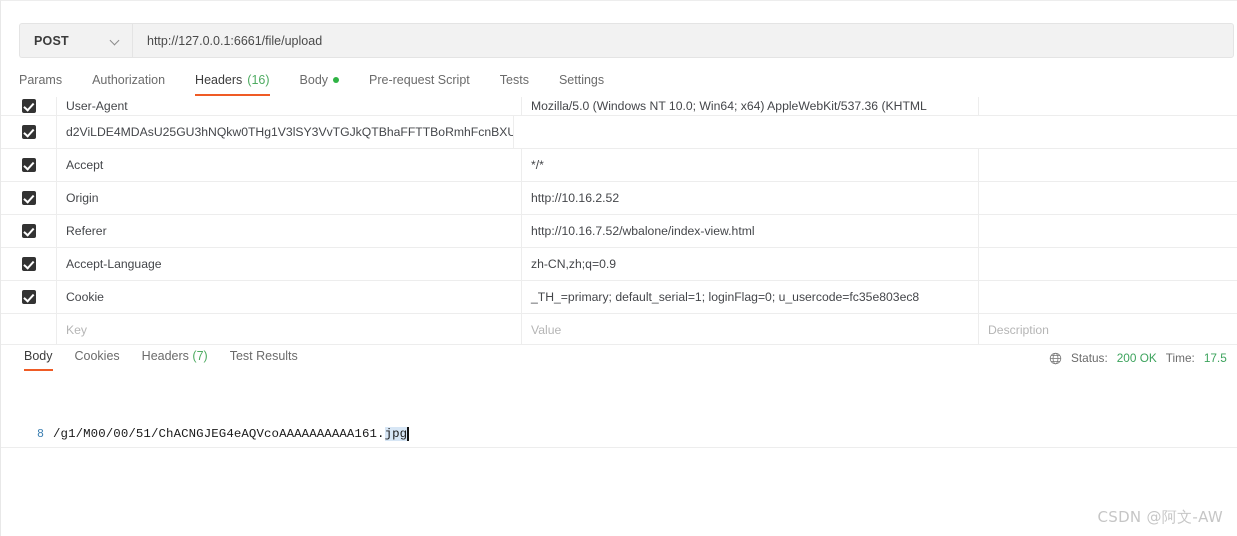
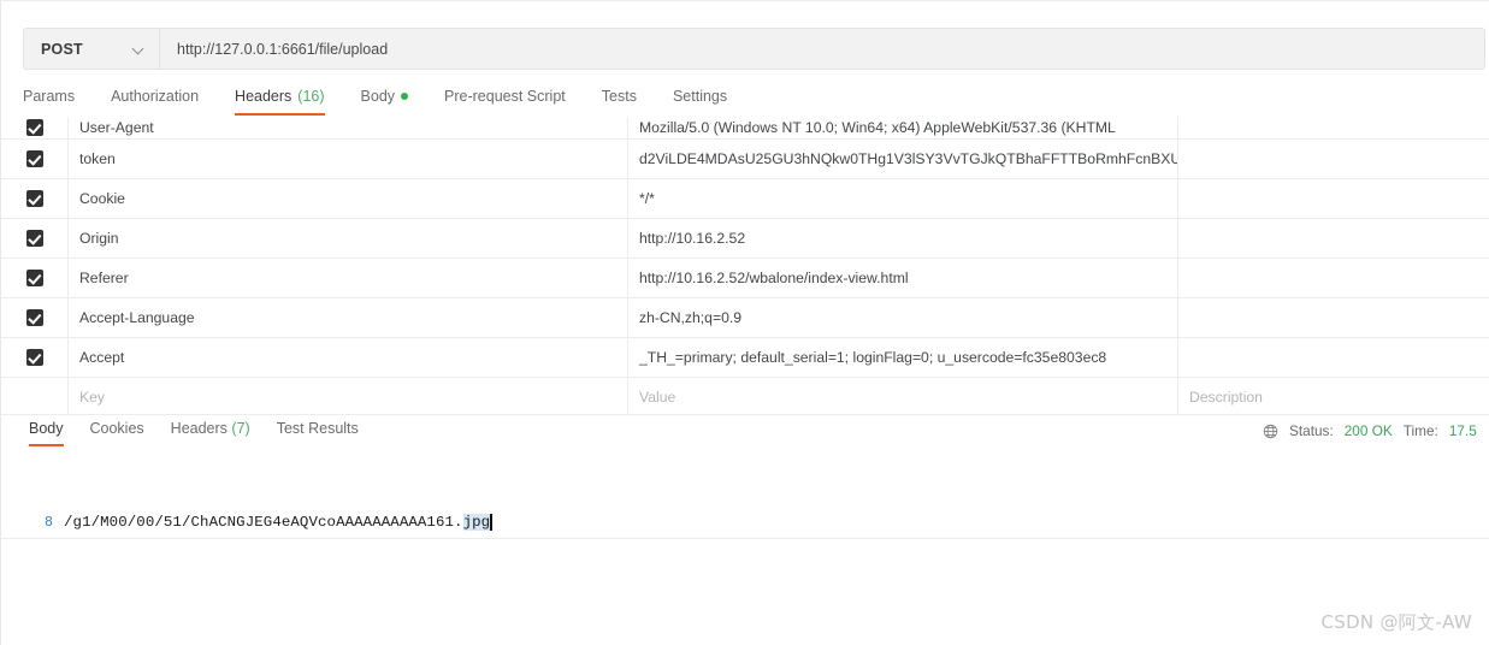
  POST
  http://127.0.0.1:6661/file/upload
  Params
  Authorization
  Headers
  (16)
  Body
  Pre-request Script
  Tests
  Settings
  User-Agent
  Mozilla/5.0 (Windows NT 10.0; Win64; x64) AppleWebKit/537.36 (KHTML
+ token
  d2ViLDE4MDAsU25GU3hNQkw0THg1V3lSY3VvTGJkQTBhaFFTTBoRmhFcnBXU
- Accept
+ Cookie
  */*
  Origin
  http://10.16.2.52
  Referer
- http://10.16.7.52/wbalone/index-view.html
+ http://10.16.2.52/wbalone/index-view.html
  Accept-Language
  zh-CN,zh;q=0.9
- Cookie
+ Accept
  _TH_=primary; default_serial=1; loginFlag=0; u_usercode=fc35e803ec8
  Key
  Value
  Description
  Body
  Cookies
  Headers (7)
  Test Results
  Status:
  200 OK
  Time:
  17.5
  8
  /g1/M00/00/51/ChACNGJEG4eAQVcoAAAAAAAAAA161.
  jpg
  CSDN @阿文-AW
